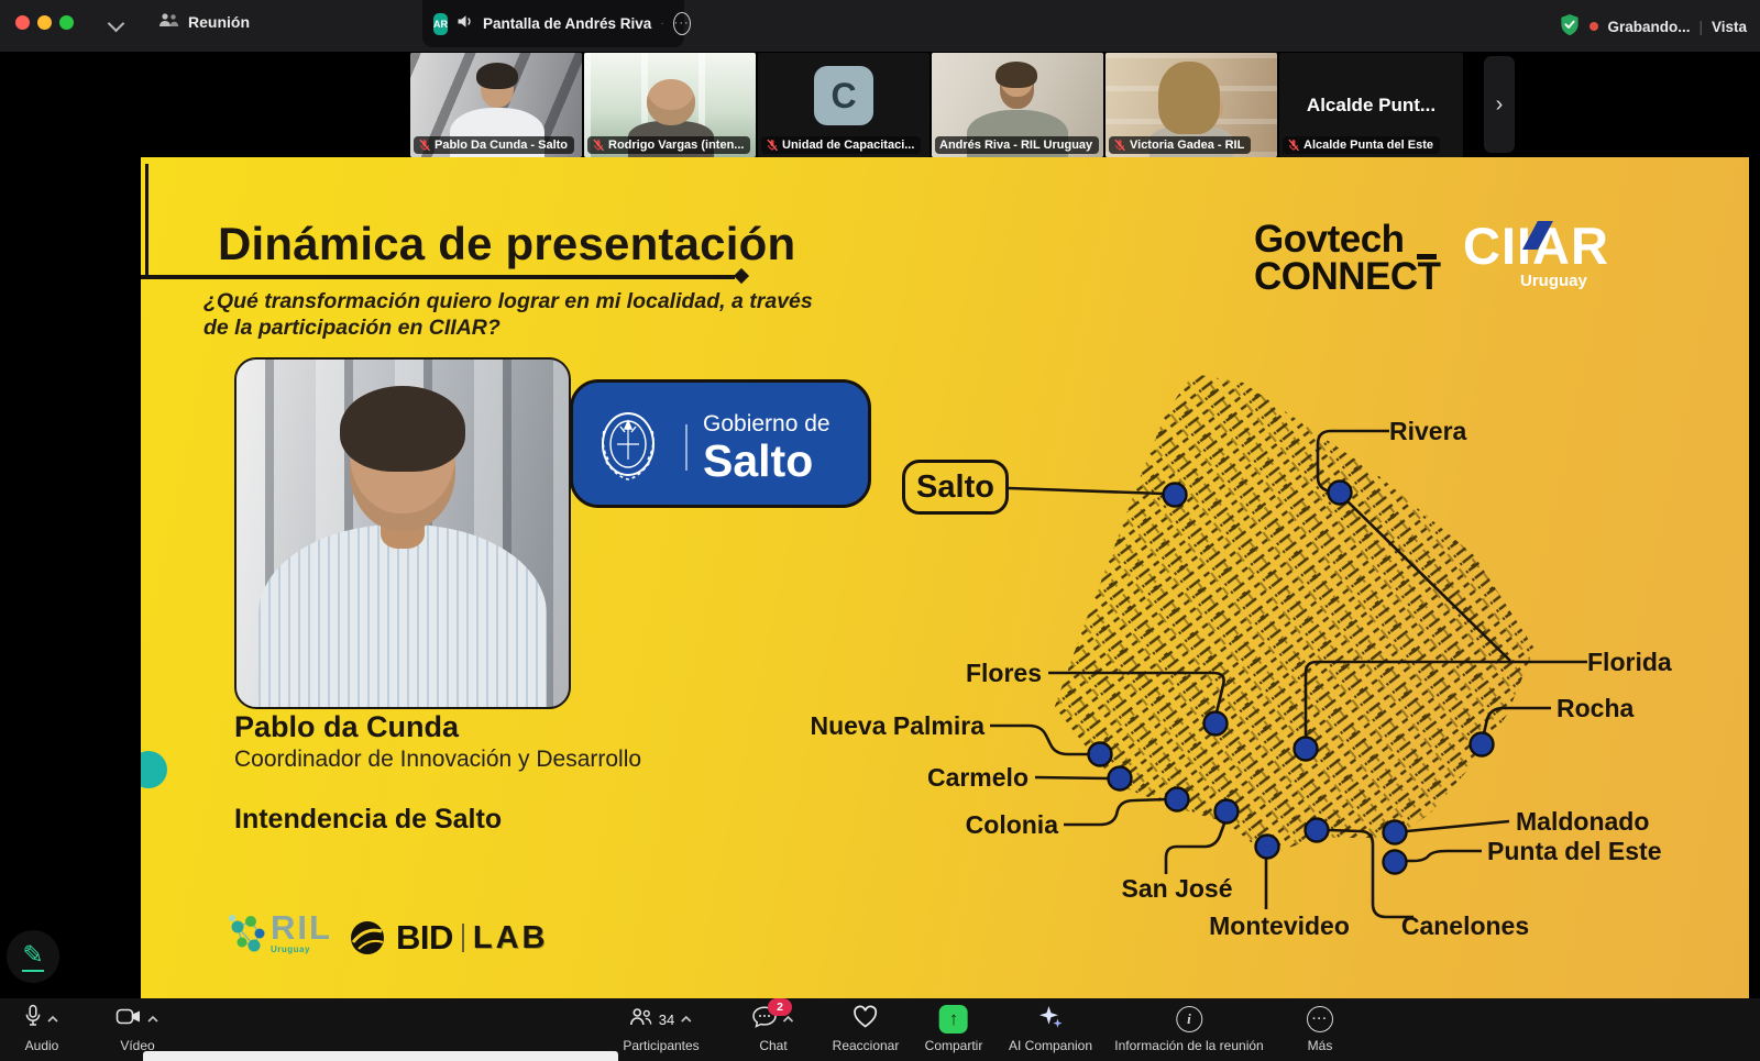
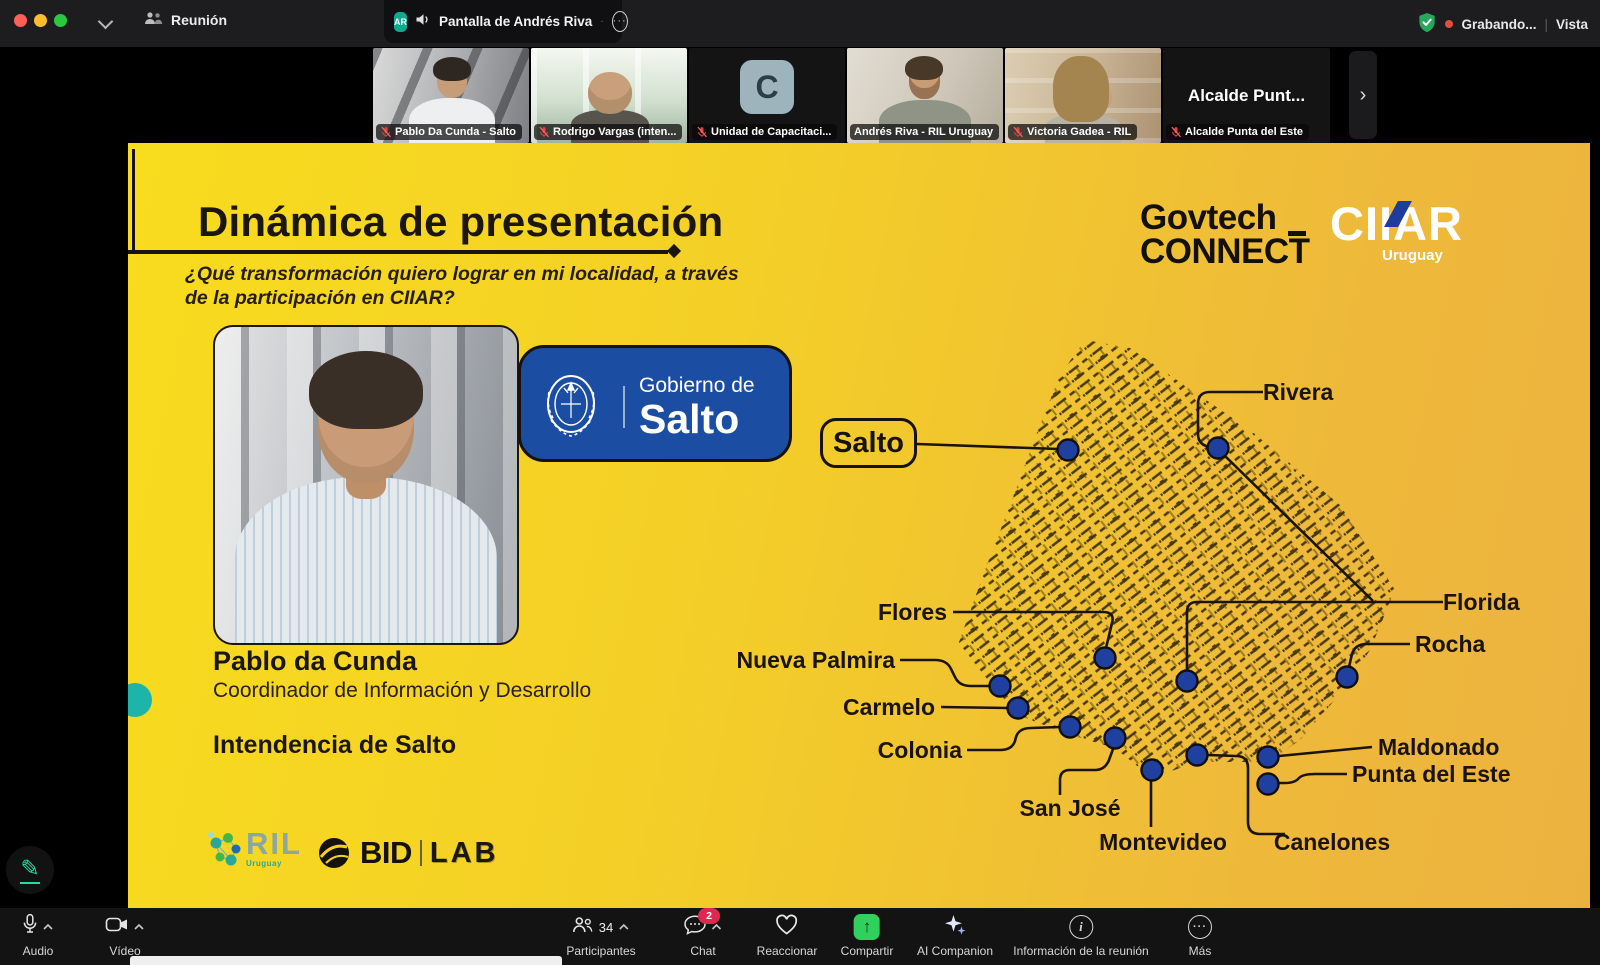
  Reunión
  AR
  Pantalla de Andrés Riva
  ·
  ···
  Grabando...
  |
  Vista
  Pablo Da Cunda - Salto
  Rodrigo Vargas (inten...
  C
  Unidad de Capacitaci...
  Andrés Riva - RIL Uruguay
  Victoria Gadea - RIL
  Alcalde Punt...
  Alcalde Punta del Este
  ›
  Rivera
  Flores
  Florida
  Rocha
  Nueva Palmira
  Carmelo
  Colonia
  San José
  Montevideo
  Canelones
  Maldonado
  Punta del Este
  Dinámica de presentación
  ¿Qué transformación quiero lograr en mi localidad, a través
  de la participación en CIIAR?
  Govtech
  CONNECT
  CIAR
  Uruguay
  Gobierno de
  Salto
  Salto
  Pablo da Cunda
- Coordinador de Innovación y Desarrollo
+ Coordinador de Información y Desarrollo
  Intendencia de Salto
  RIL
  Uruguay
  BID
  LAB
  ✎
  Audio
  Vídeo
  34
  Participantes
  2
  Chat
  Reaccionar
  ↑
  Compartir
  AI Companion
  i
  Información de la reunión
  ···
  Más
